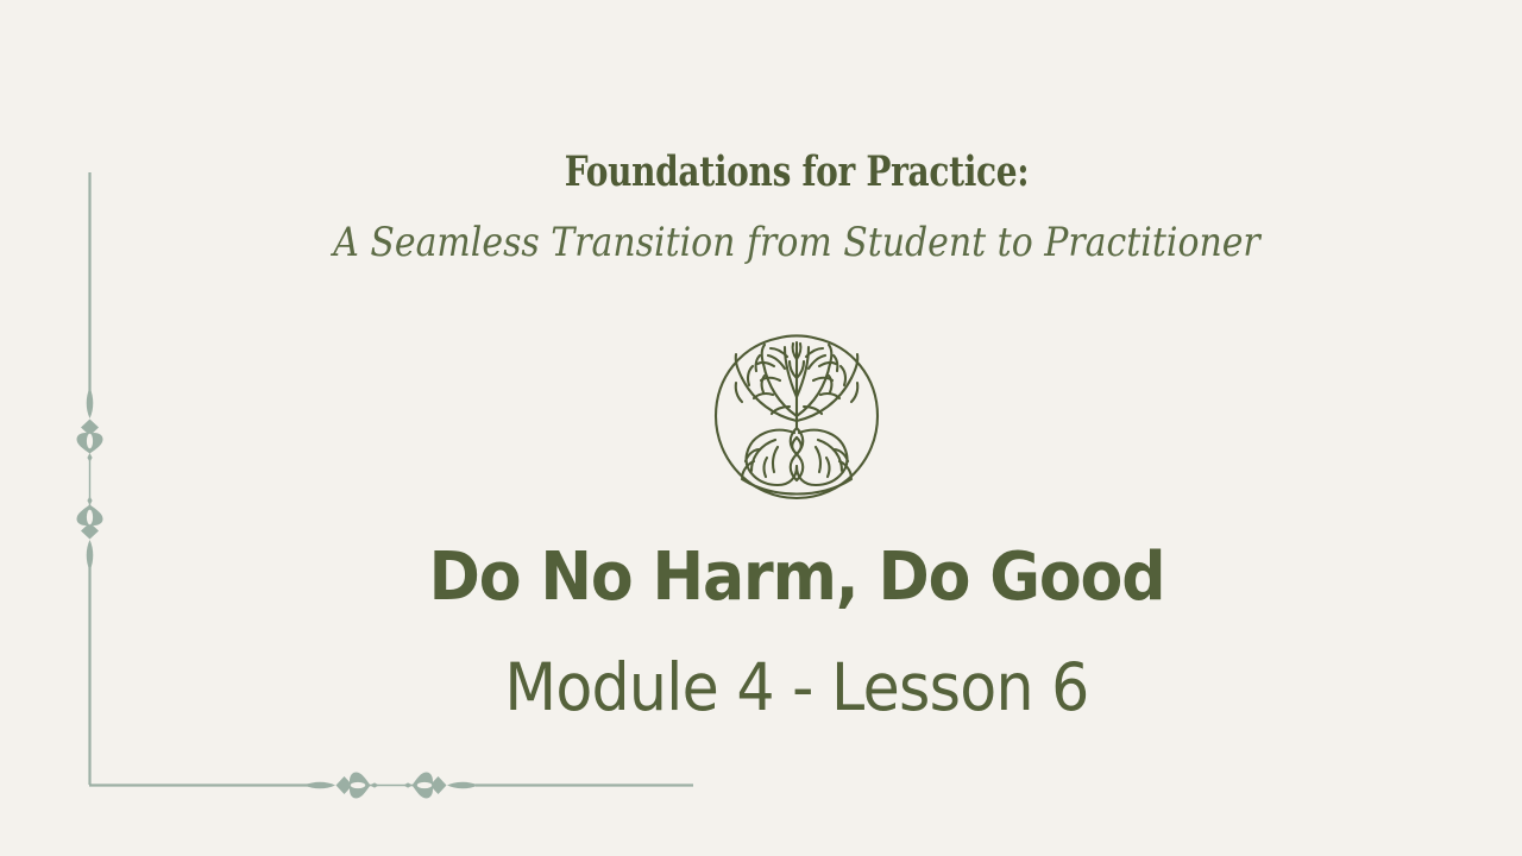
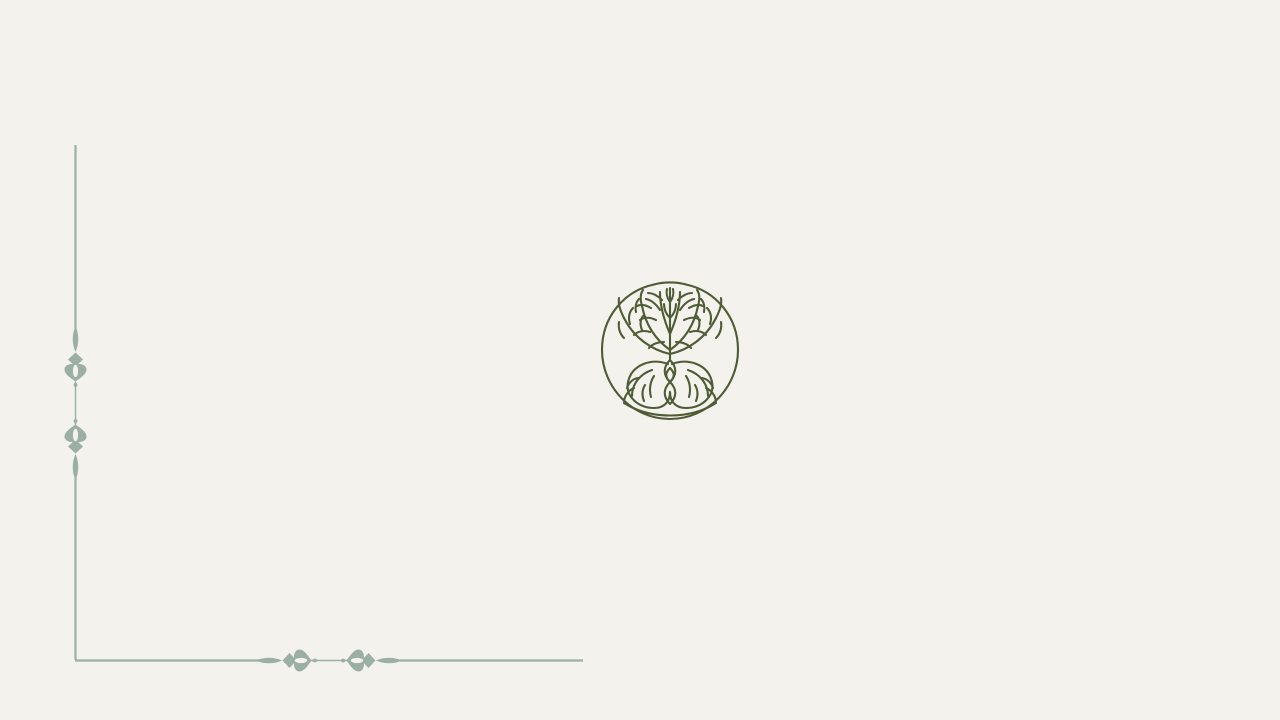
- Foundations for Practice:
- A Seamless Transition from Student to Practitioner
- Do No Harm, Do Good
- Module 4 - Lesson 6
